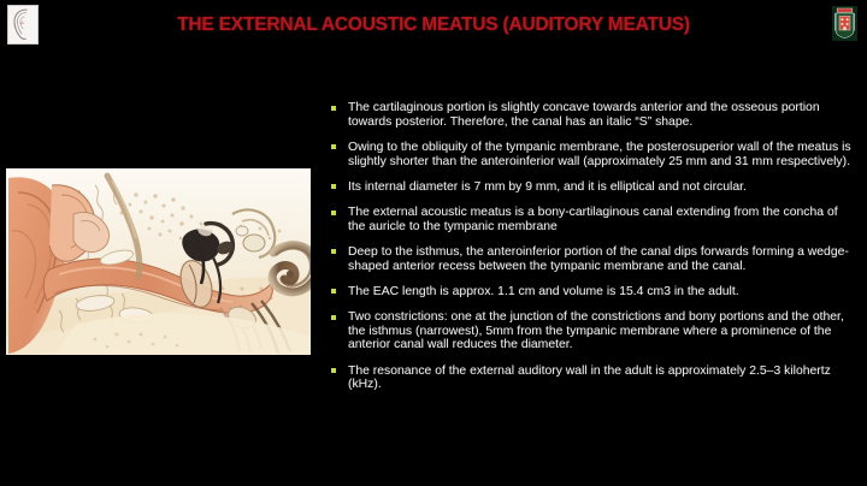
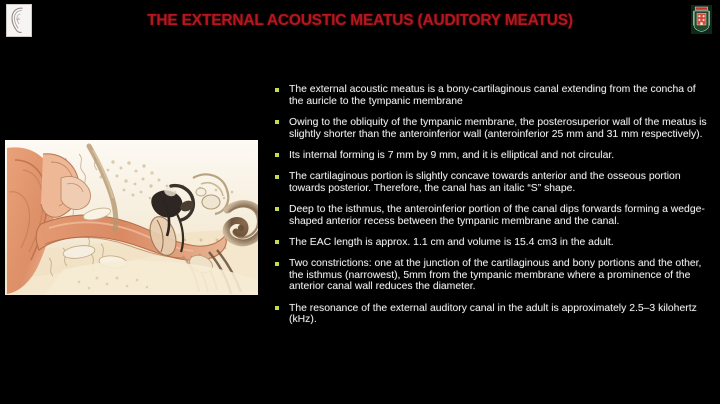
  THE EXTERNAL ACOUSTIC MEATUS (AUDITORY MEATUS)
- The cartilaginous portion is slightly concave towards anterior and the osseous portion towards posterior. Therefore, the canal has an italic “S” shape.
+ The external acoustic meatus is a bony-cartilaginous canal extending from the concha of the auricle to the tympanic membrane
- Owing to the obliquity of the tympanic membrane, the posterosuperior wall of the meatus is slightly shorter than the anteroinferior wall (approximately 25 mm and 31 mm respectively).
+ Owing to the obliquity of the tympanic membrane, the posterosuperior wall of the meatus is slightly shorter than the anteroinferior wall (anteroinferior 25 mm and 31 mm respectively).
- Its internal diameter is 7 mm by 9 mm, and it is elliptical and not circular.
+ Its internal forming is 7 mm by 9 mm, and it is elliptical and not circular.
- The external acoustic meatus is a bony-cartilaginous canal extending from the concha of the auricle to the tympanic membrane
+ The cartilaginous portion is slightly concave towards anterior and the osseous portion towards posterior. Therefore, the canal has an italic “S” shape.
  Deep to the isthmus, the anteroinferior portion of the canal dips forwards forming a wedge-shaped anterior recess between the tympanic membrane and the canal.
  The EAC length is approx. 1.1 cm and volume is 15.4 cm3 in the adult.
- Two constrictions: one at the junction of the constrictions and bony portions and the other, the isthmus (narrowest), 5mm from the tympanic membrane where a prominence of the anterior canal wall reduces the diameter.
+ Two constrictions: one at the junction of the cartilaginous and bony portions and the other, the isthmus (narrowest), 5mm from the tympanic membrane where a prominence of the anterior canal wall reduces the diameter.
- The resonance of the external auditory wall in the adult is approximately 2.5–3 kilohertz (kHz).
+ The resonance of the external auditory canal in the adult is approximately 2.5–3 kilohertz (kHz).
